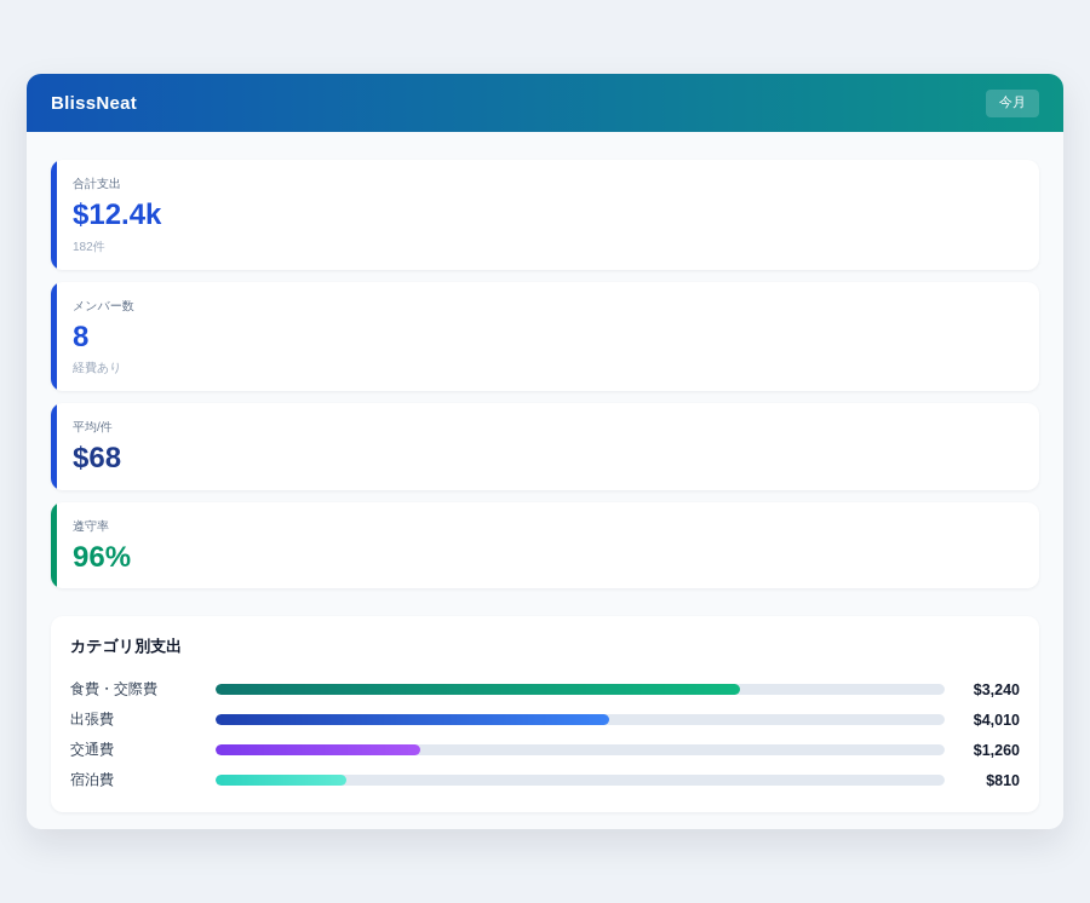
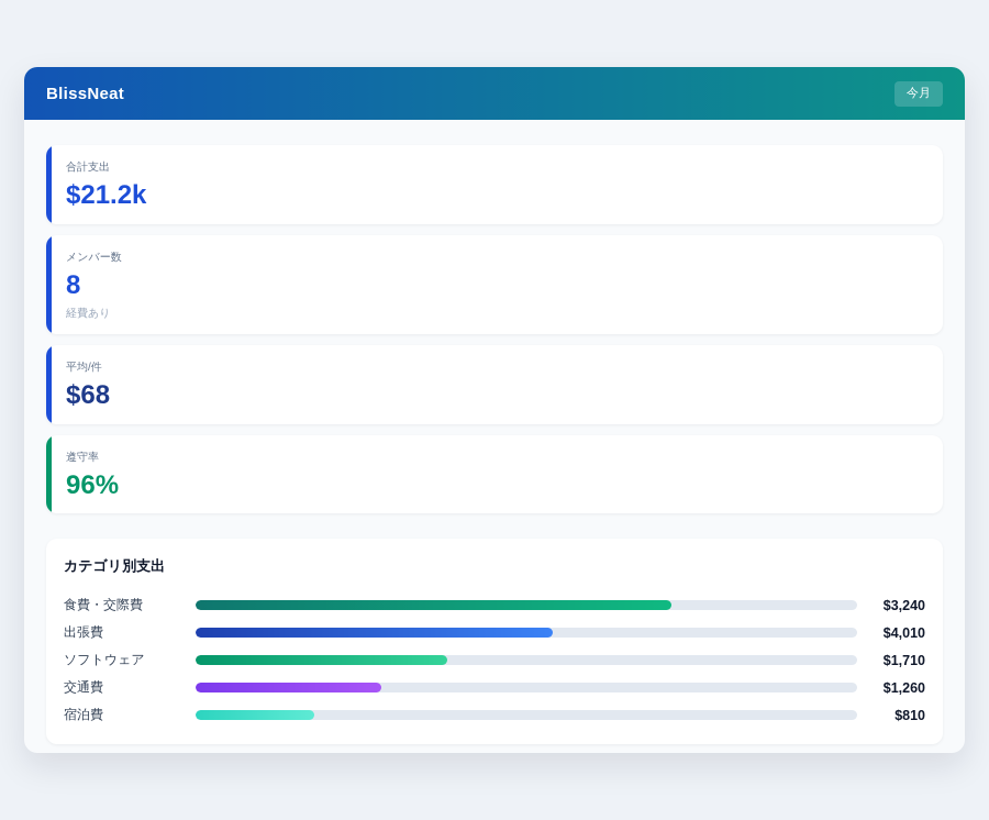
  BlissNeat
  今月
  合計支出
- $12.4k
+ $21.2k
- 182件
  メンバー数
  8
  経費あり
  平均/件
  $68
  遵守率
  96%
  カテゴリ別支出
  食費・交際費
  $3,240
  出張費
  $4,010
+ ソフトウェア
+ $1,710
  交通費
  $1,260
  宿泊費
  $810
